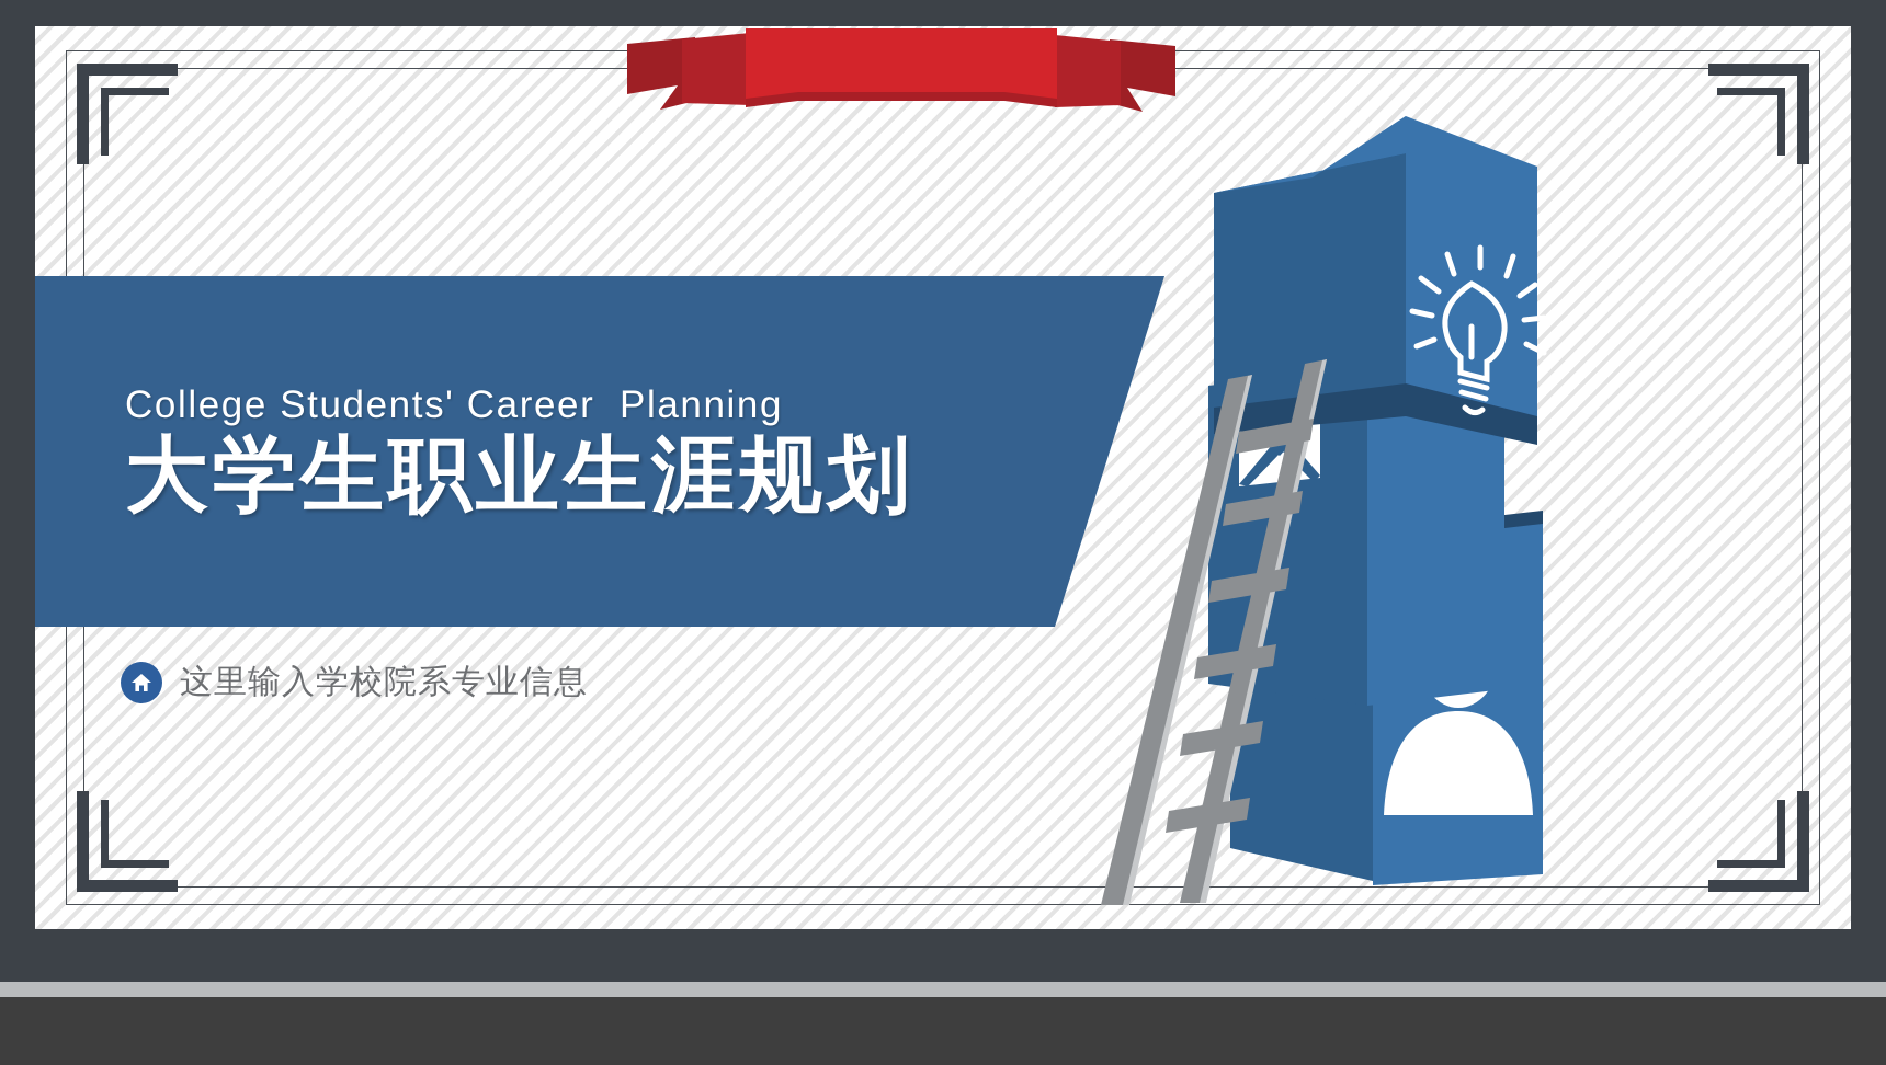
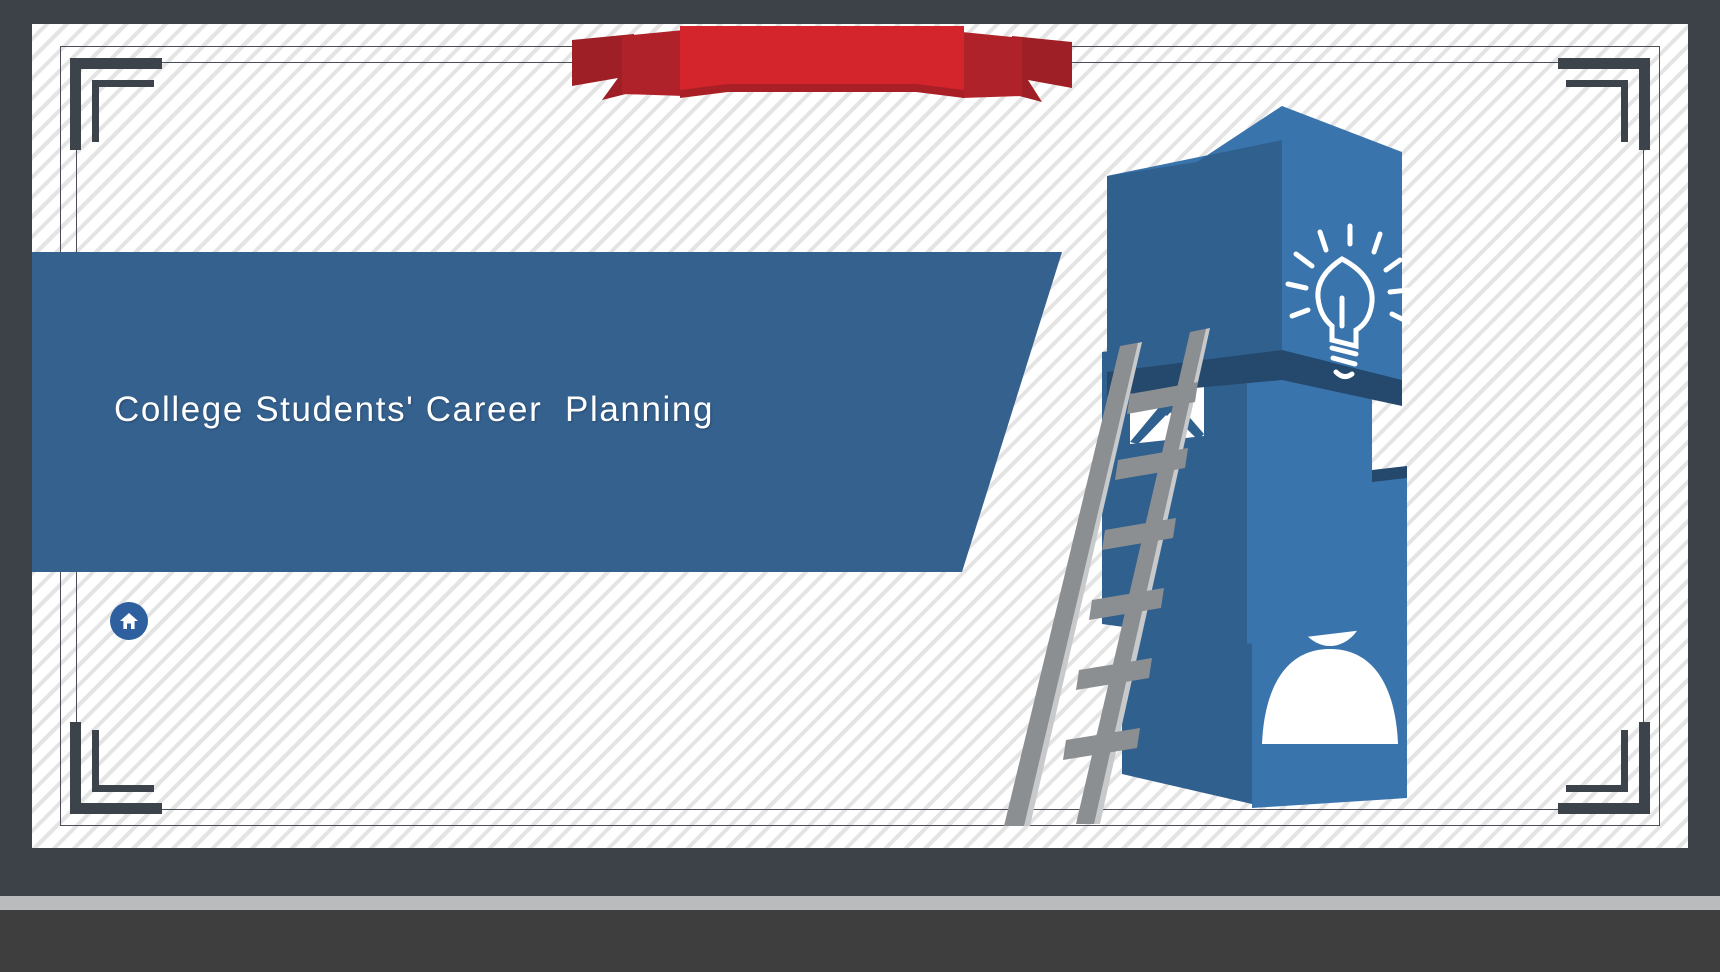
  College Students' Career Planning
- 大学生职业生涯规划
- 这里输入学校院系专业信息
